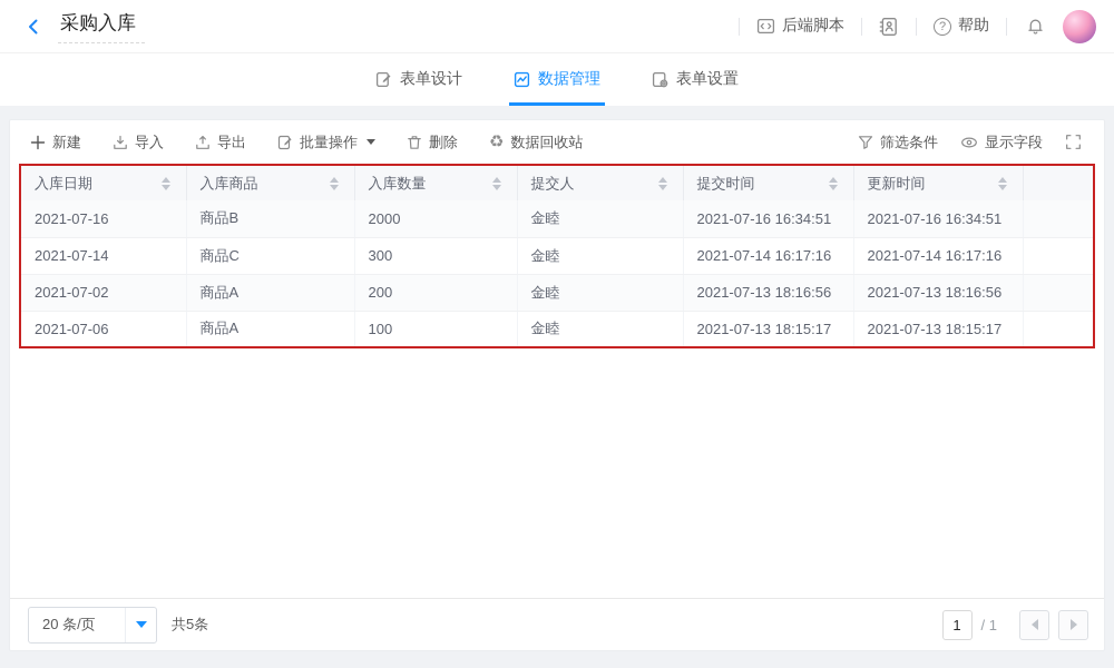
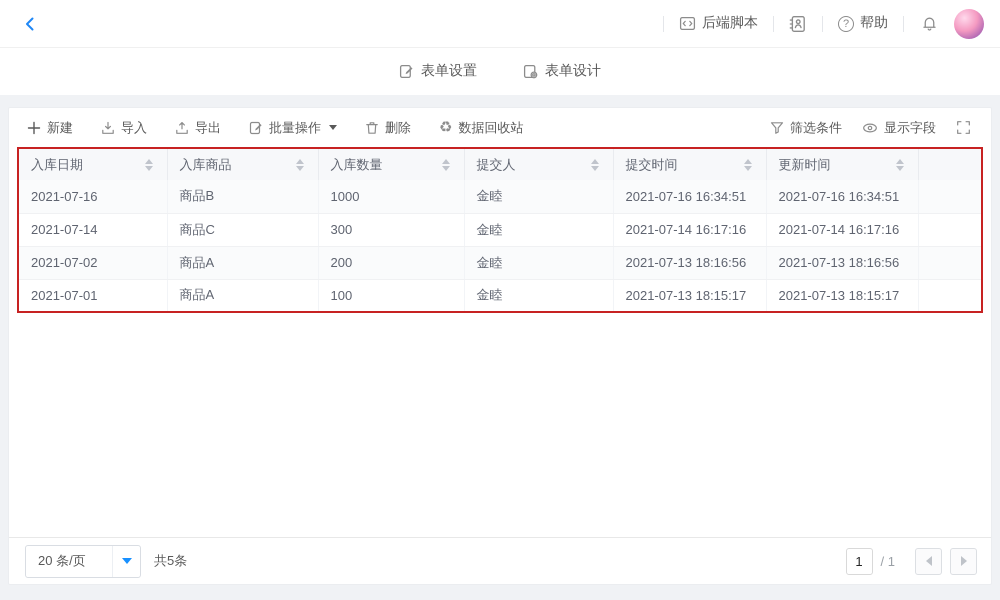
- 采购入库
  后端脚本
  ?
  帮助
- 表单设计
+ 表单设置
- 数据管理
- 表单设置
+ 表单设计
  新建
  导入
  导出
  批量操作
  删除
  ♻
  数据回收站
  筛选条件
  显示字段
  入库日期	入库商品	入库数量	提交人	提交时间	更新时间
- 2021-07-16	商品B	2000	金睦	2021-07-16 16:34:51	2021-07-16 16:34:51
+ 2021-07-16	商品B	1000	金睦	2021-07-16 16:34:51	2021-07-16 16:34:51
  2021-07-14	商品C	300	金睦	2021-07-14 16:17:16	2021-07-14 16:17:16
  2021-07-02	商品A	200	金睦	2021-07-13 18:16:56	2021-07-13 18:16:56
- 2021-07-06	商品A	100	金睦	2021-07-13 18:15:17	2021-07-13 18:15:17
+ 2021-07-01	商品A	100	金睦	2021-07-13 18:15:17	2021-07-13 18:15:17
  20 条/页
  共5条
  1
  / 1
